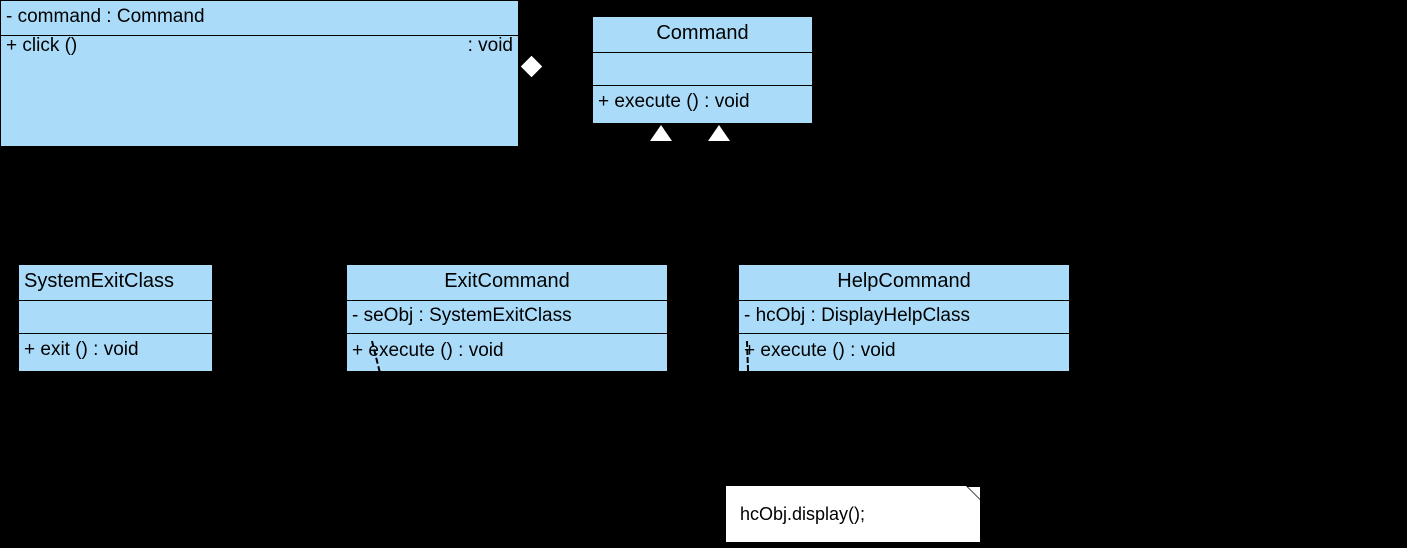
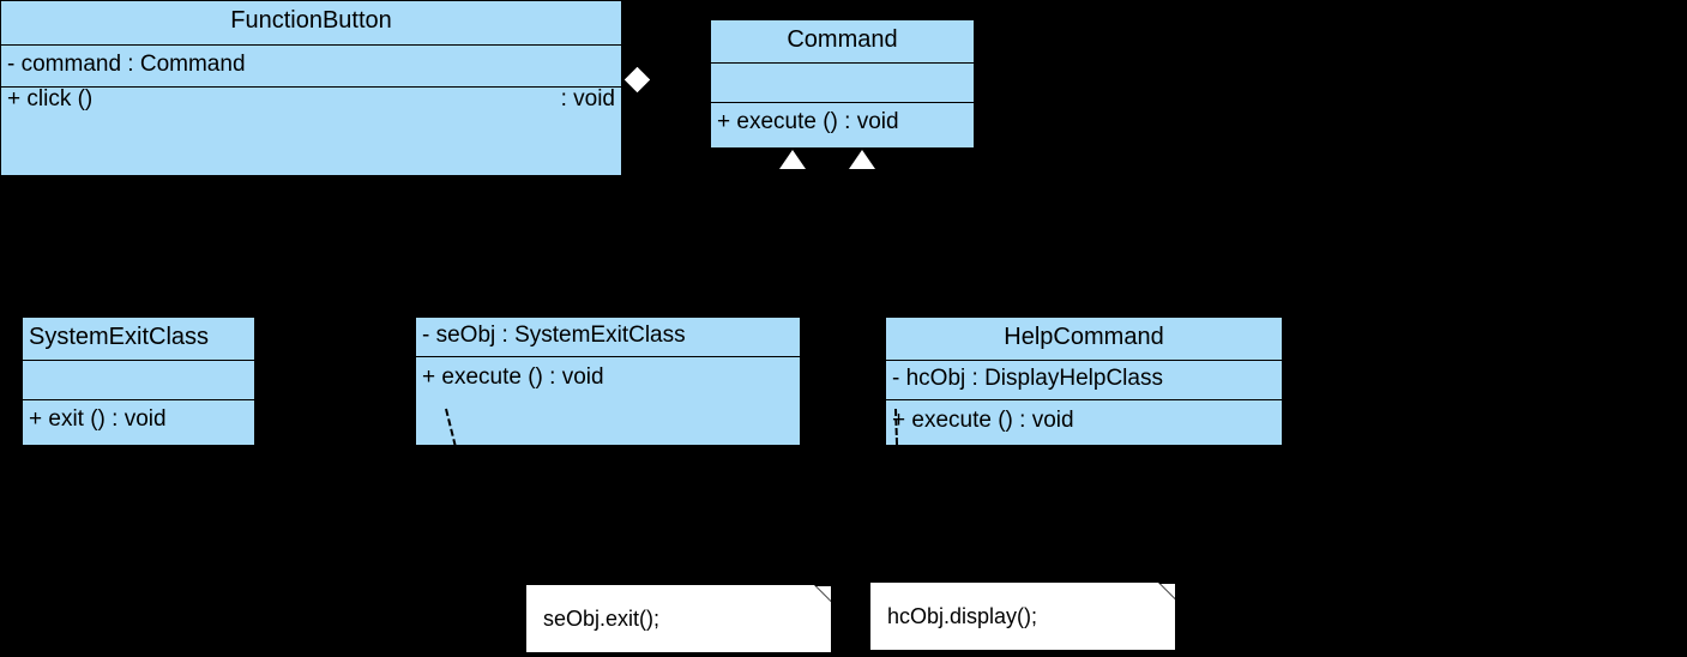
+ FunctionButton
  - command : Command
  + click ()
  : void
  Command
  + execute () : void
  SystemExitClass
  + exit () : void
- ExitCommand
  - seObj : SystemExitClass
  + execute () : void
  HelpCommand
  - hcObj : DisplayHelpClass
  + execute () : void
+ seObj.exit();
  hcObj.display();
